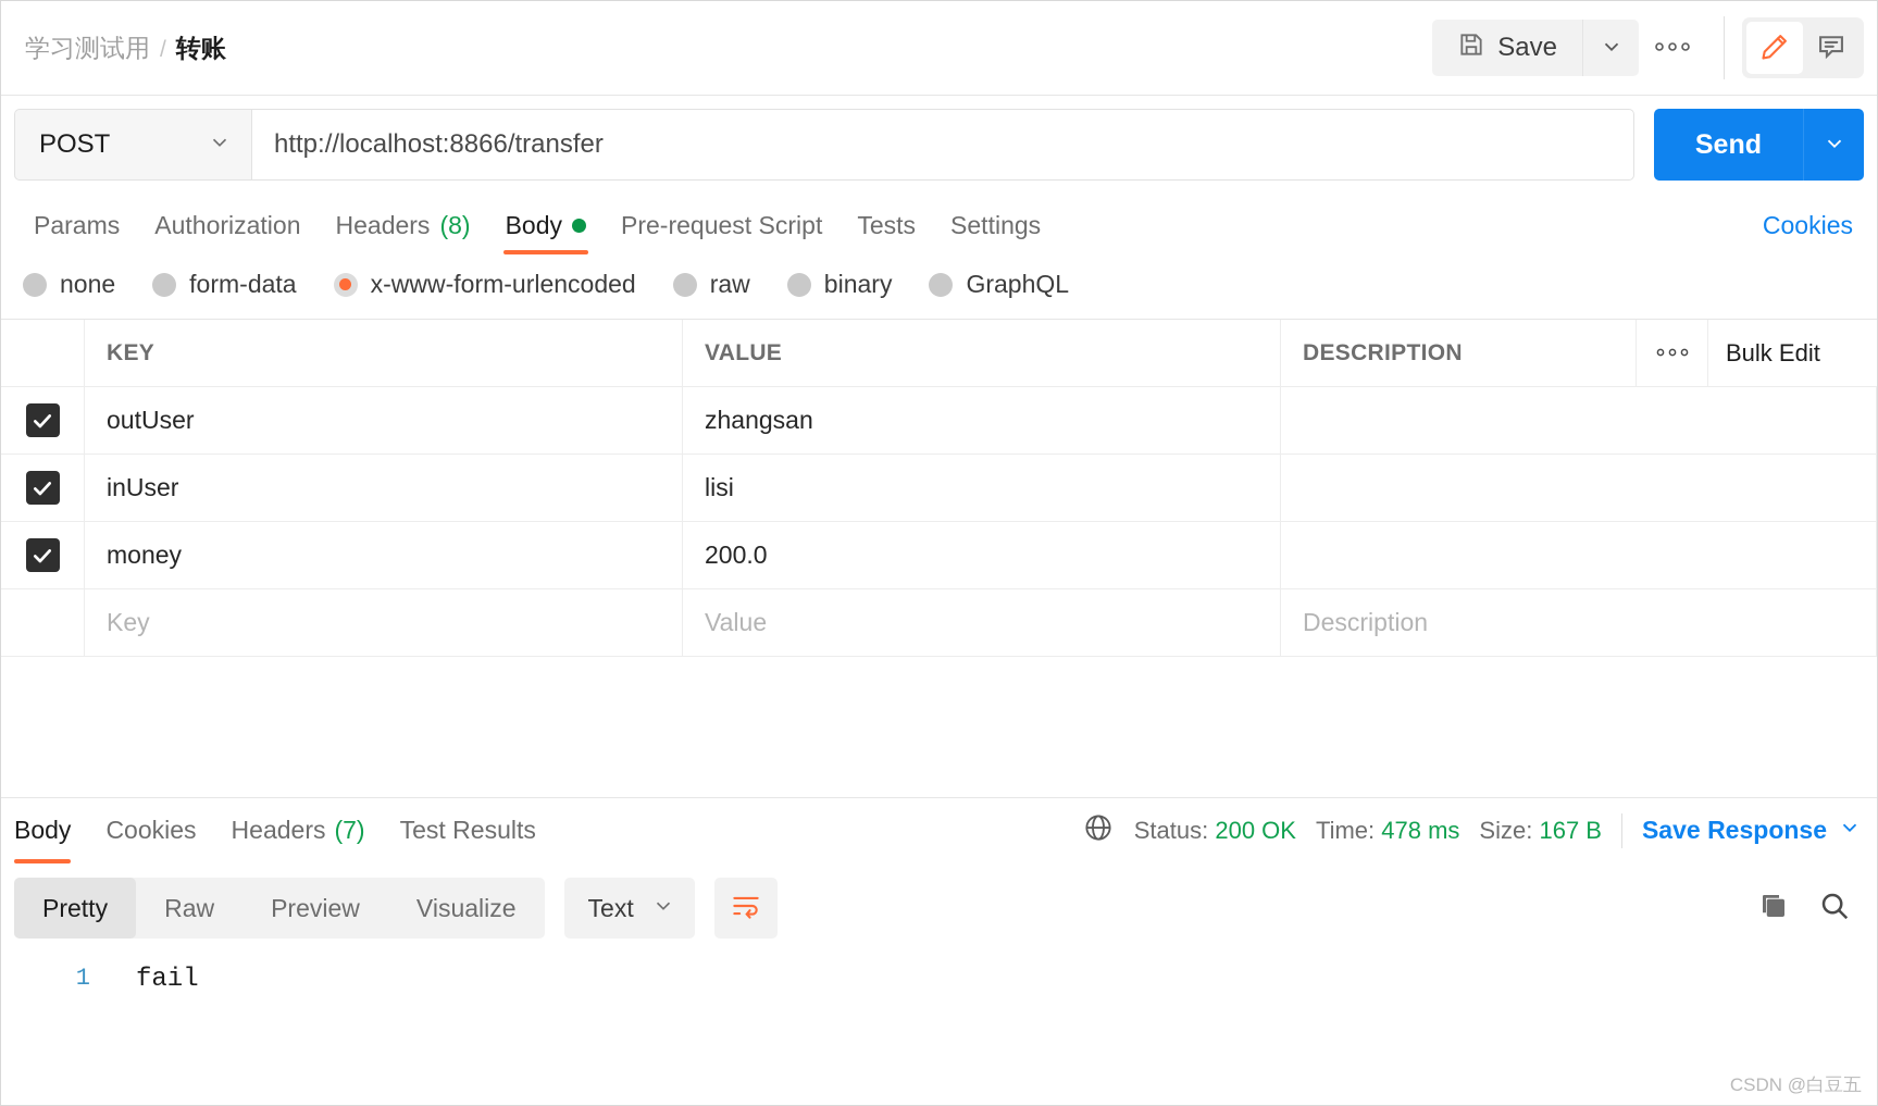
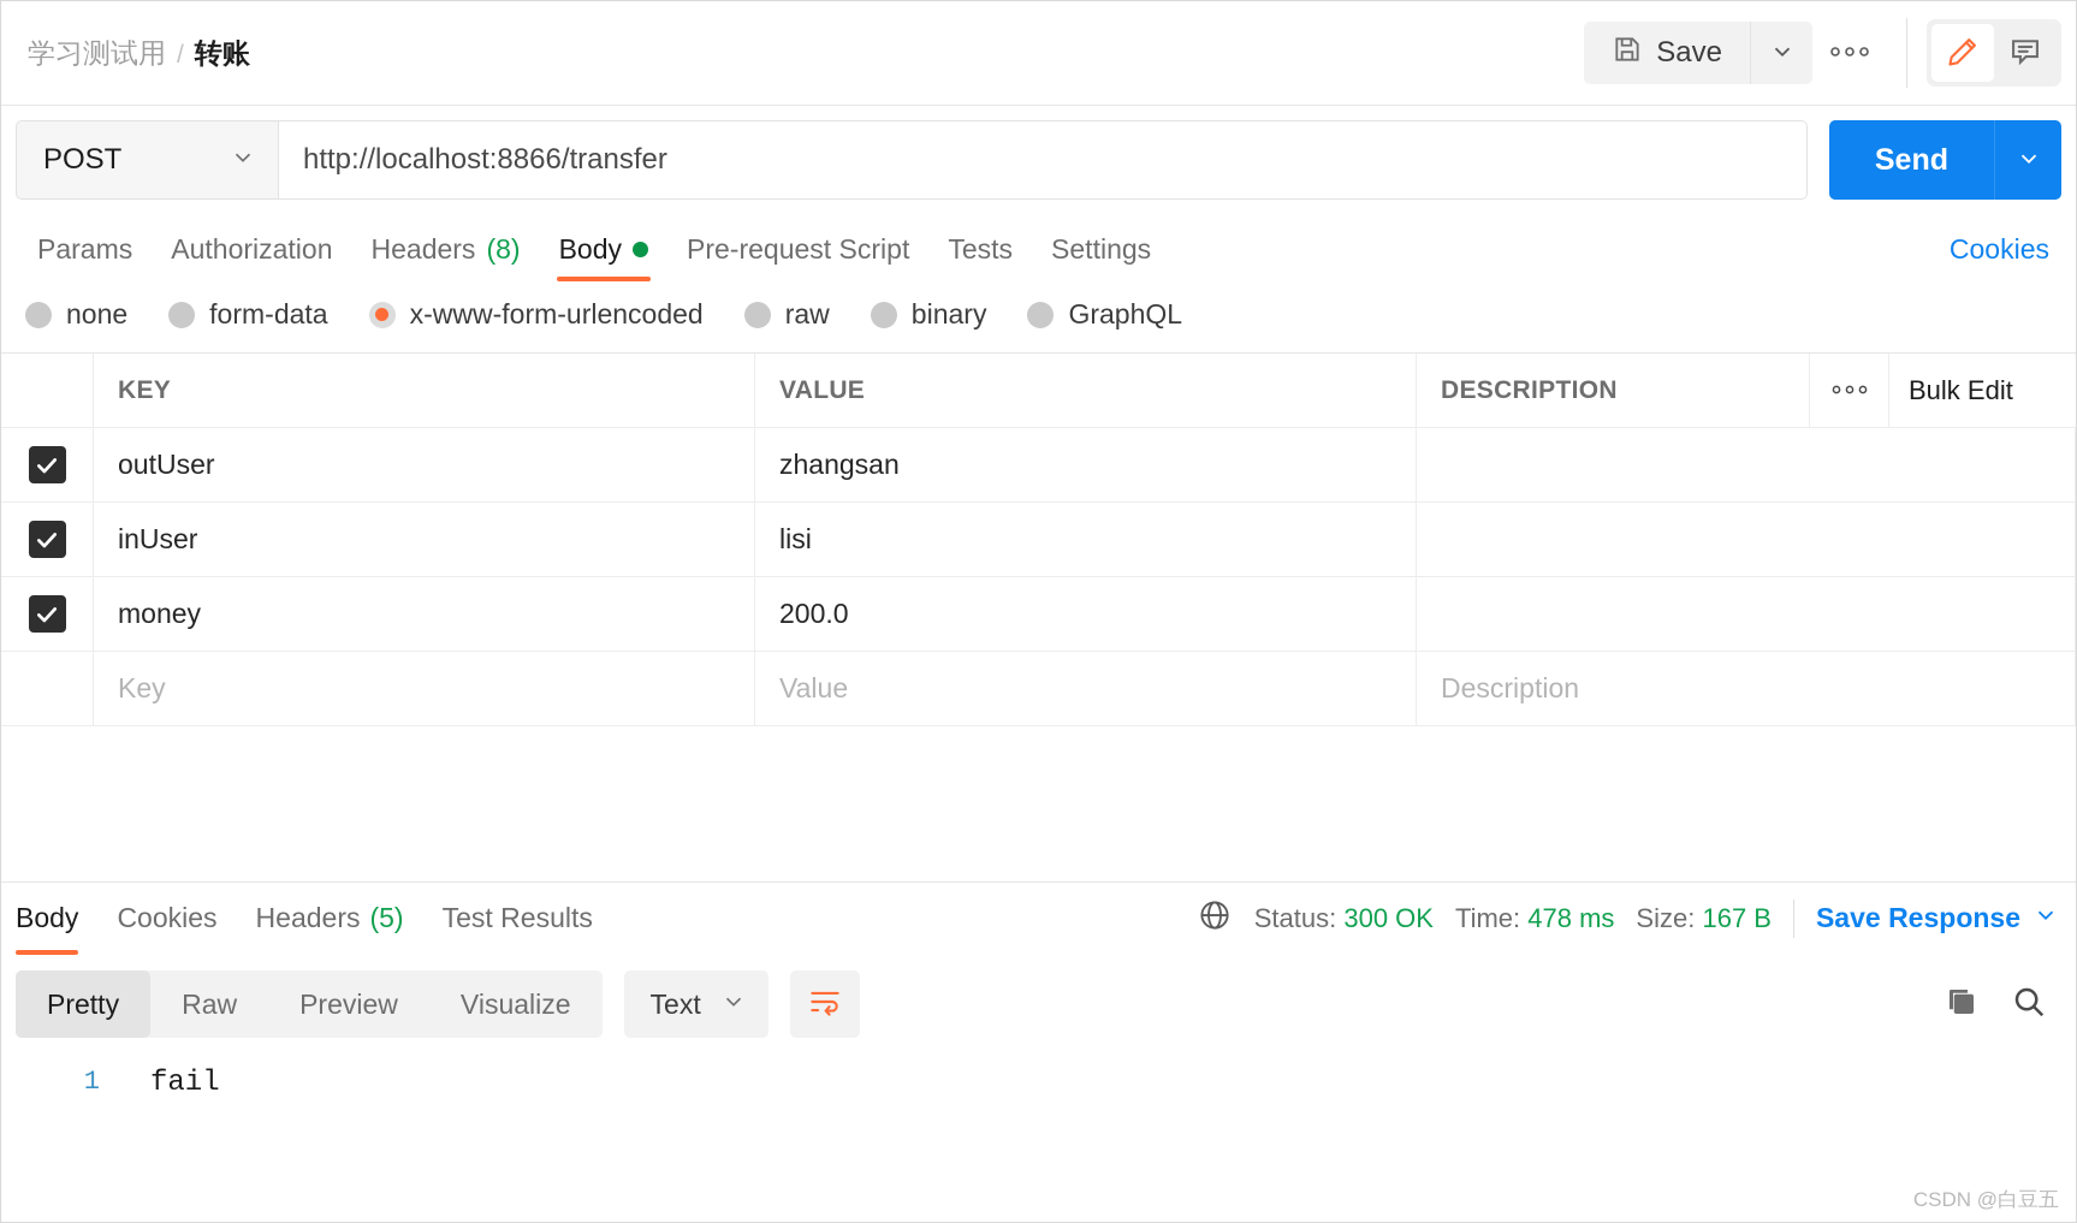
  学习测试用
  /
  转账
  Save
  POST
  http://localhost:8866/transfer
  Send
  Params
  Authorization
  Headers
  (8)
  Body
  Pre-request Script
  Tests
  Settings
  Cookies
  none
  form-data
  x-www-form-urlencoded
  raw
  binary
  GraphQL
  KEY
  VALUE
  DESCRIPTION
  Bulk Edit
  outUser
  zhangsan
  inUser
  lisi
  money
  200.0
  Key
  Value
  Description
  Body
  Cookies
  Headers
- (7)
+ (5)
  Test Results
- Status: 200 OK
+ Status: 300 OK
  Time: 478 ms
  Size: 167 B
  Save Response
  Pretty
  Raw
  Preview
  Visualize
  Text
  1
  fail
  CSDN @白豆五
